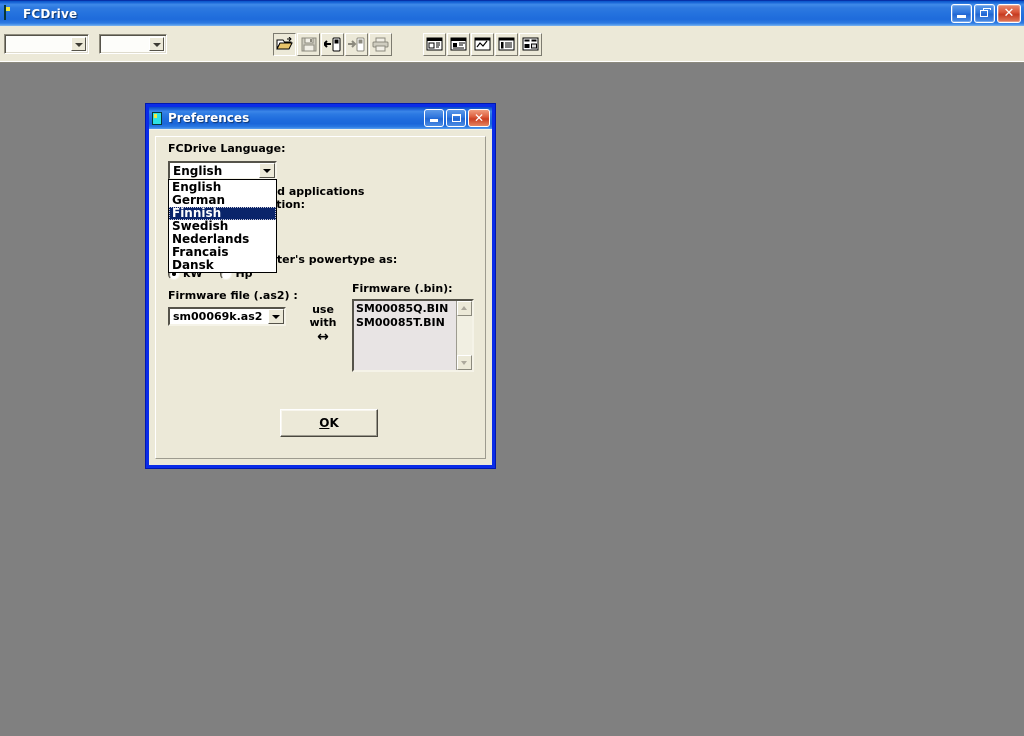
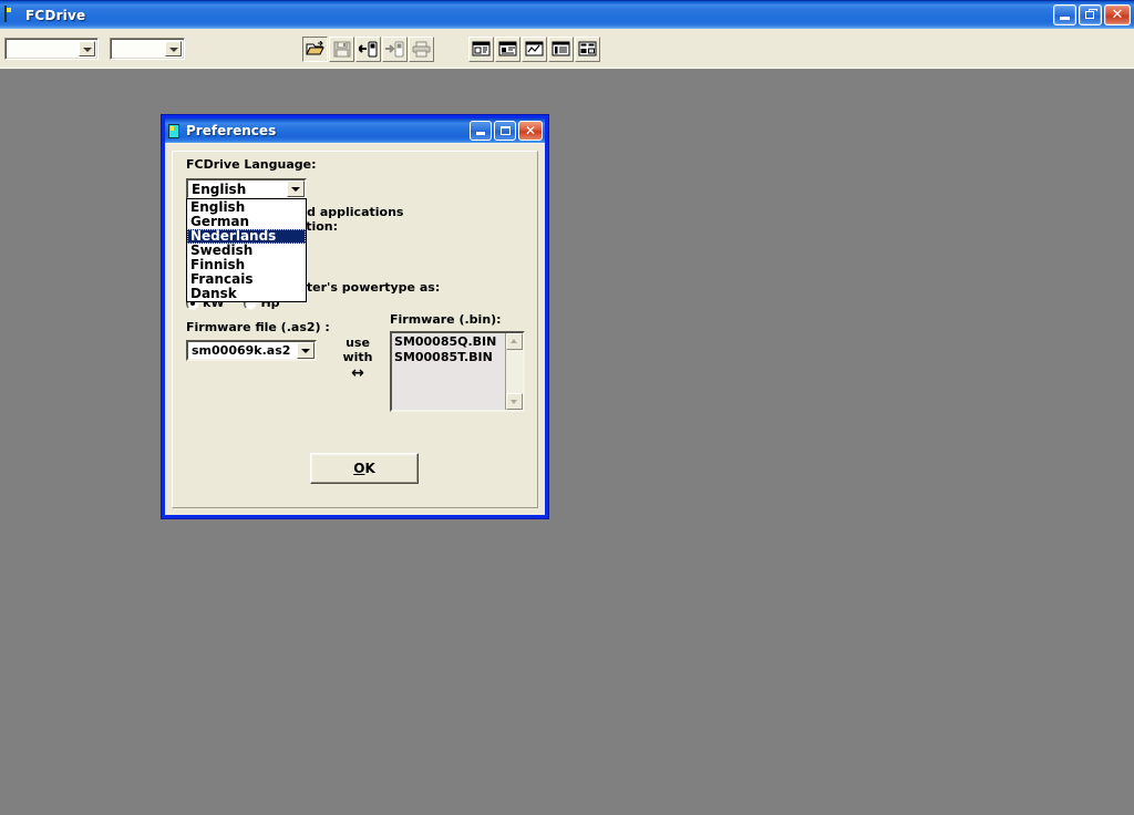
  FCDrive
  ✕
  Preferences
  ✕
  FCDrive Language:
  d applications
  ter's powertype as:
  English
  English
  German
- Finnish
+ Nederlands
  Swedish
- Nederlands
+ Finnish
  Francais
  Dansk
  kW
  Hp
  Firmware file (.as2) :
  sm00069k.as2
  use with
  ↔
  Firmware (.bin):
  SM00085Q.BIN
  SM00085T.BIN
  O
  K
